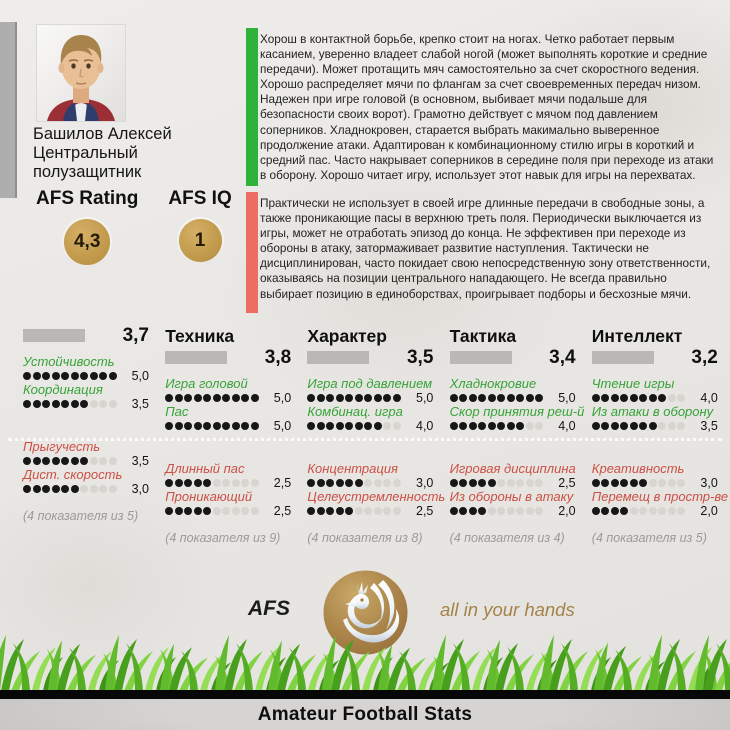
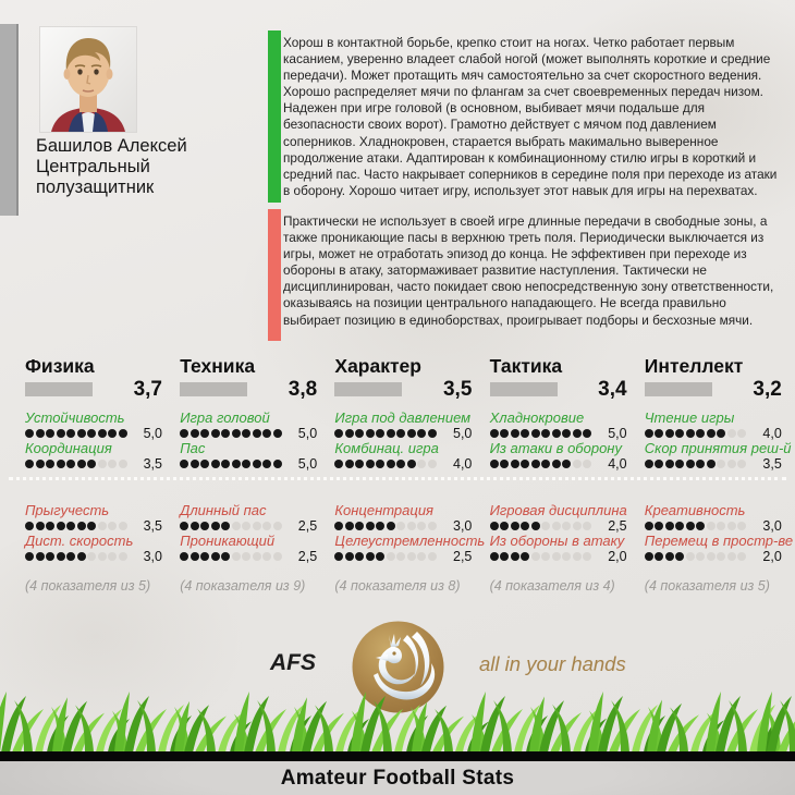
  Башилов Алексей
  Центральный полузащитник
- AFS Rating
- 4,3
- AFS IQ
- 1
  Хорош в контактной борьбе, крепко стоит на ногах. Четко работает первым касанием, уверенно владеет слабой ногой (может выполнять короткие и средние передачи). Может протащить мяч самостоятельно за счет скоростного ведения. Хорошо распределяет мячи по флангам за счет своевременных передач низом. Надежен при игре головой (в основном, выбивает мячи подальше для безопасности своих ворот). Грамотно действует с мячом под давлением соперников. Хладнокровен, старается выбрать макимально выверенное продолжение атаки. Адаптирован к комбинационному стилю игры в короткий и средний пас. Часто накрывает соперников в середине поля при переходе из атаки в оборону. Хорошо читает игру, использует этот навык для игры на перехватах.
  Практически не использует в своей игре длинные передачи в свободные зоны, а также проникающие пасы в верхнюю треть поля. Периодически выключается из игры, может не отработать эпизод до конца. Не эффективен при переходе из обороны в атаку, затормаживает развитие наступления. Тактически не дисциплинирован, часто покидает свою непосредственную зону ответственности, оказываясь на позиции центрального нападающего. Не всегда правильно выбирает позицию в единоборствах, проигрывает подборы и бесхозные мячи.
+ Физика
  3,7
  Устойчивость
  5,0
  Координация
  3,5
  Прыгучесть
  3,5
  Дист. скорость
  3,0
  (4 показателя из 5)
  Техника
  3,8
  Игра головой
  5,0
  Пас
  5,0
  Длинный пас
  2,5
  Проникающий
  2,5
  (4 показателя из 9)
  Характер
  3,5
  Игра под давлением
  5,0
  Комбинац. игра
  4,0
  Концентрация
  3,0
  Целеустремленность
  2,5
  (4 показателя из 8)
  Тактика
  3,4
  Хладнокровие
  5,0
- Скор принятия реш-й
+ Из атаки в оборону
  4,0
  Игровая дисциплина
  2,5
  Из обороны в атаку
  2,0
  (4 показателя из 4)
  Интеллект
  3,2
  Чтение игры
  4,0
- Из атаки в оборону
+ Скор принятия реш-й
  3,5
  Креативность
  3,0
  Перемещ в простр-ве
  2,0
  (4 показателя из 5)
  AFS
  all in your hands
  Amateur Football Stats
